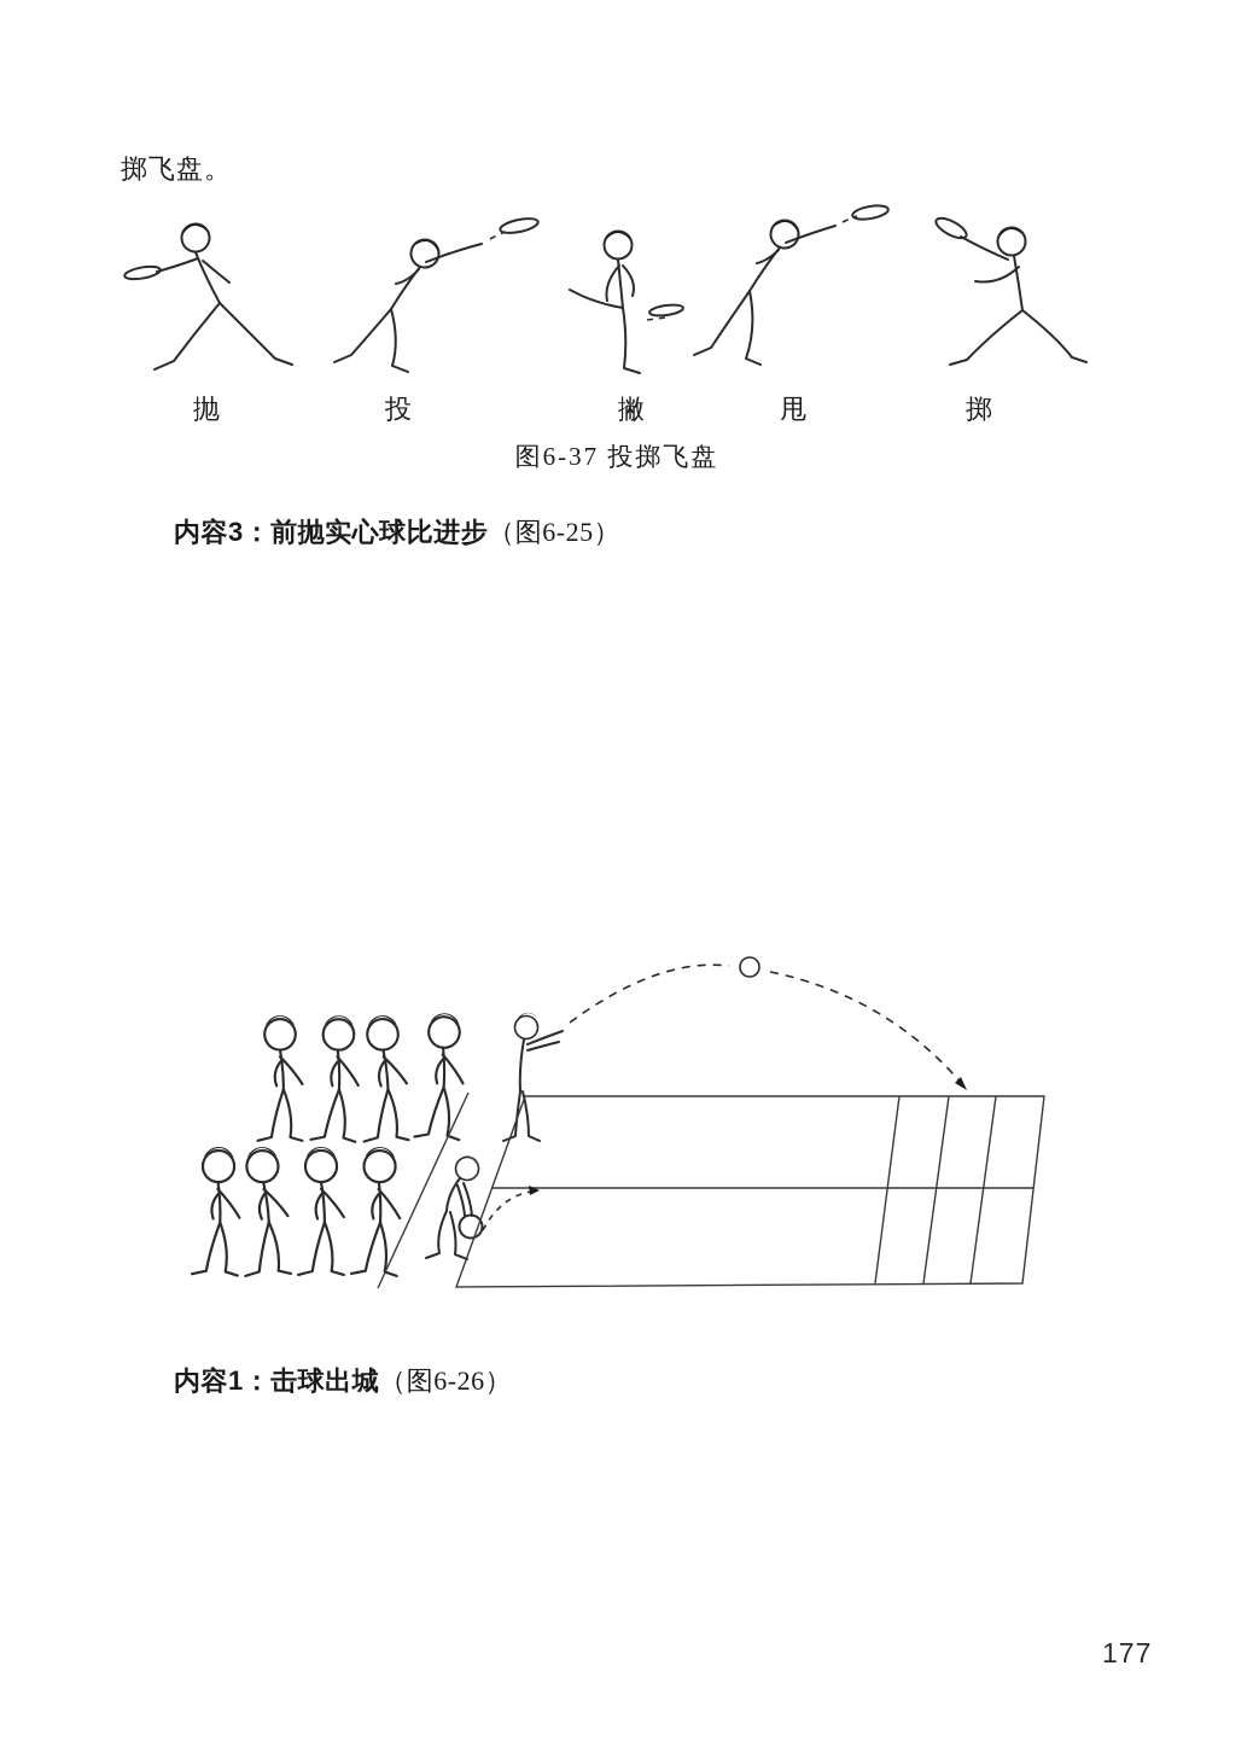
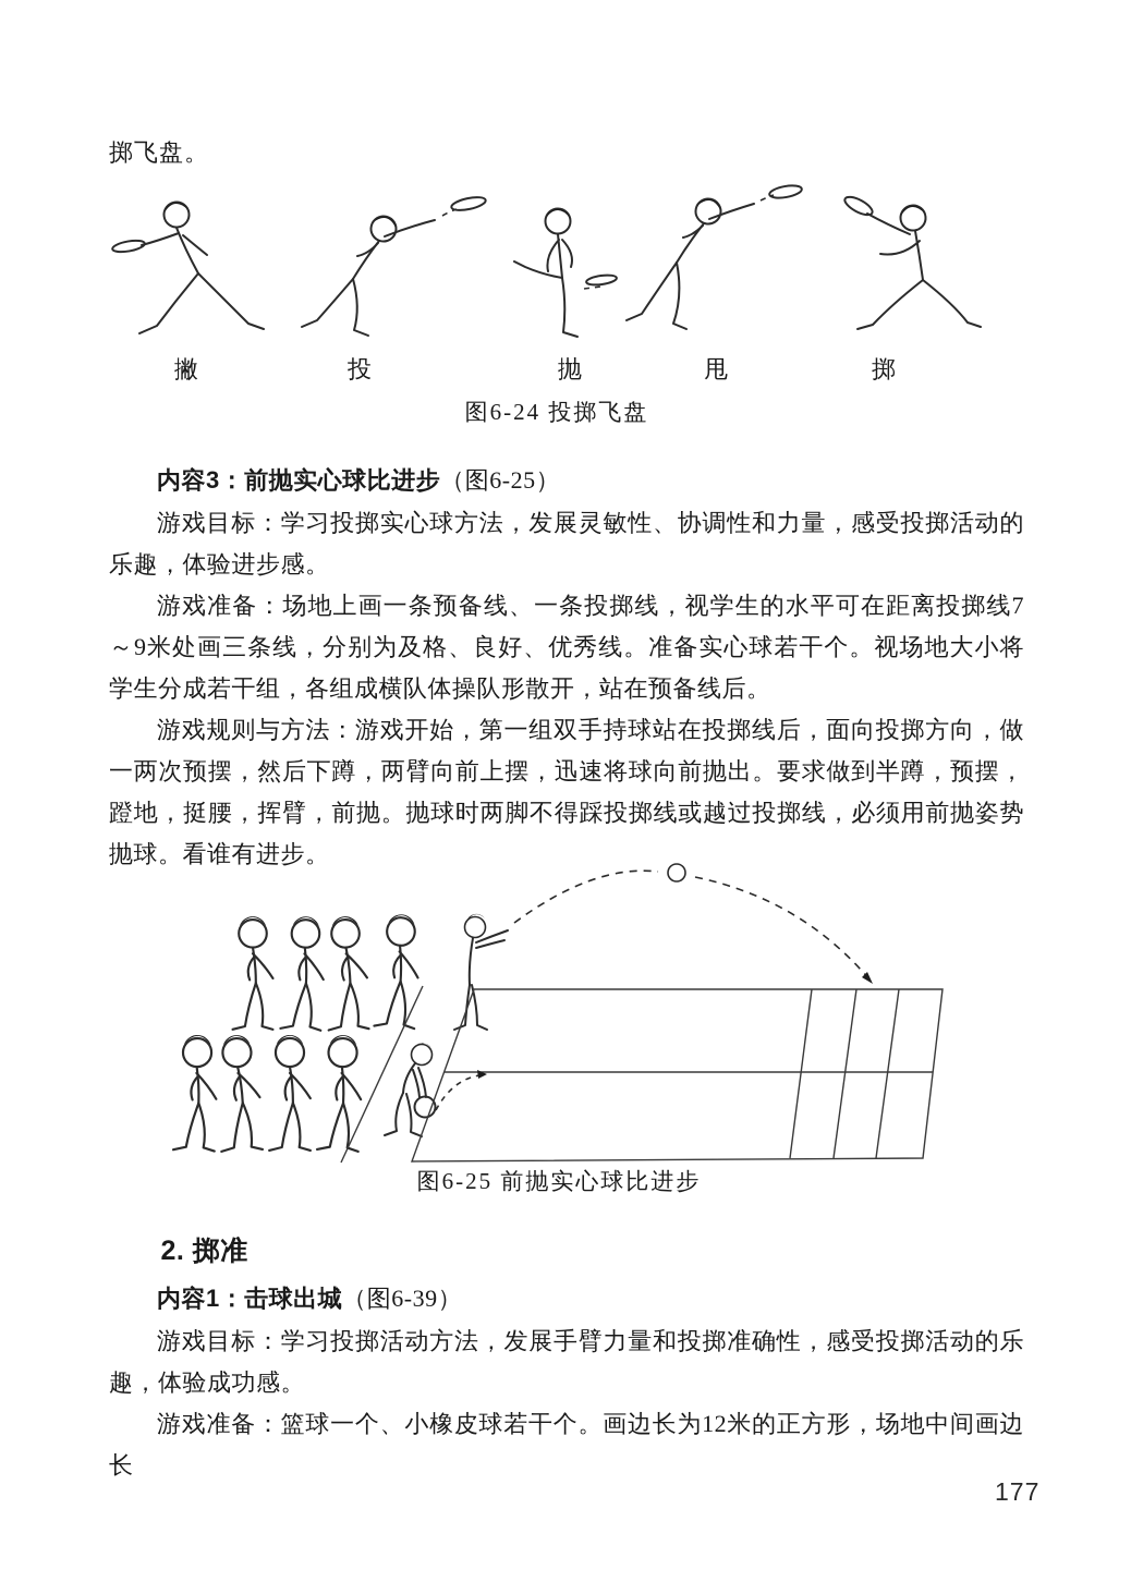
  掷飞盘。
- 抛
+ 撇
  投
- 撇
+ 抛
  甩
  掷
- 图6-37 投掷飞盘
+ 图6-24 投掷飞盘
  内容3：前抛实心球比进步（图6-25）
+ 游戏目标：学习投掷实心球方法，发展灵敏性、协调性和力量，感受投掷活动的乐趣，体验进步感。
+ 游戏准备：场地上画一条预备线、一条投掷线，视学生的水平可在距离投掷线7～9米处画三条线，分别为及格、良好、优秀线。准备实心球若干个。视场地大小将学生分成若干组，各组成横队体操队形散开，站在预备线后。
+ 游戏规则与方法：游戏开始，第一组双手持球站在投掷线后，面向投掷方向，做一两次预摆，然后下蹲，两臂向前上摆，迅速将球向前抛出。要求做到半蹲，预摆，蹬地，挺腰，挥臂，前抛。抛球时两脚不得踩投掷线或越过投掷线，必须用前抛姿势抛球。看谁有进步。
+ 图6-25 前抛实心球比进步
+ 2. 掷准
- 内容1：击球出城（图6-26）
+ 内容1：击球出城（图6-39）
+ 游戏目标：学习投掷活动方法，发展手臂力量和投掷准确性，感受投掷活动的乐趣，体验成功感。
+ 游戏准备：篮球一个、小橡皮球若干个。画边长为12米的正方形，场地中间画边长
  177
